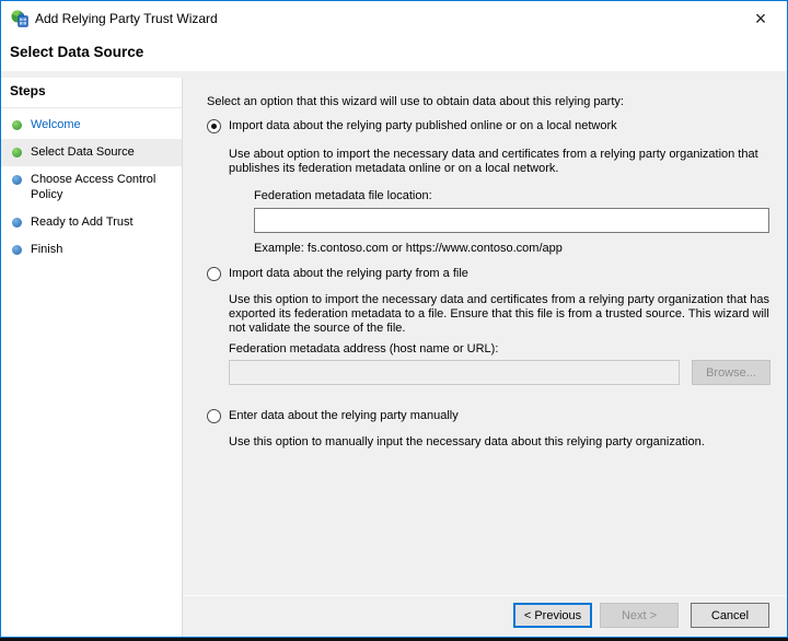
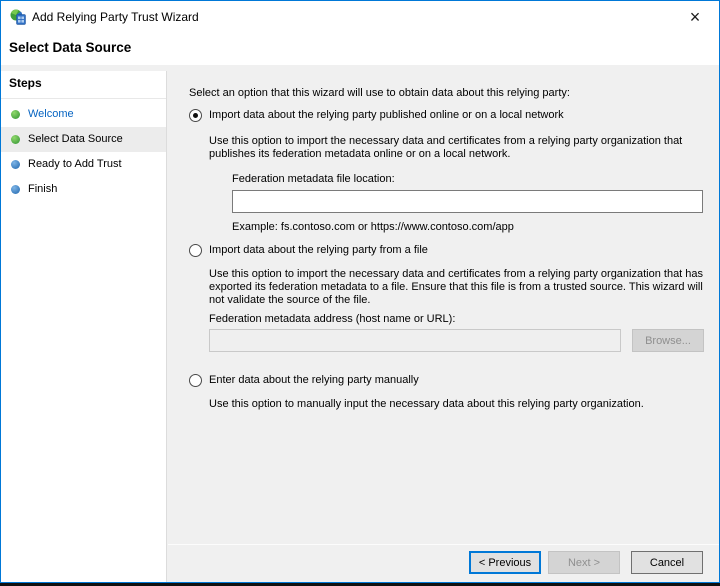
  Add Relying Party Trust Wizard
  ×
  Select Data Source
  Steps
  Welcome
  Select Data Source
- Choose Access Control Policy
  Ready to Add Trust
  Finish
  Select an option that this wizard will use to obtain data about this relying party:
  Import data about the relying party published online or on a local network
- Use about option to import the necessary data and certificates from a relying party organization that publishes its federation metadata online or on a local network.
+ Use this option to import the necessary data and certificates from a relying party organization that publishes its federation metadata online or on a local network.
  Federation metadata file location:
  Example: fs.contoso.com or https://www.contoso.com/app
  Import data about the relying party from a file
  Use this option to import the necessary data and certificates from a relying party organization that has exported its federation metadata to a file. Ensure that this file is from a trusted source. This wizard will not validate the source of the file.
  Federation metadata address (host name or URL):
  Browse...
  Enter data about the relying party manually
  Use this option to manually input the necessary data about this relying party organization.
  < Previous
  Next >
  Cancel
